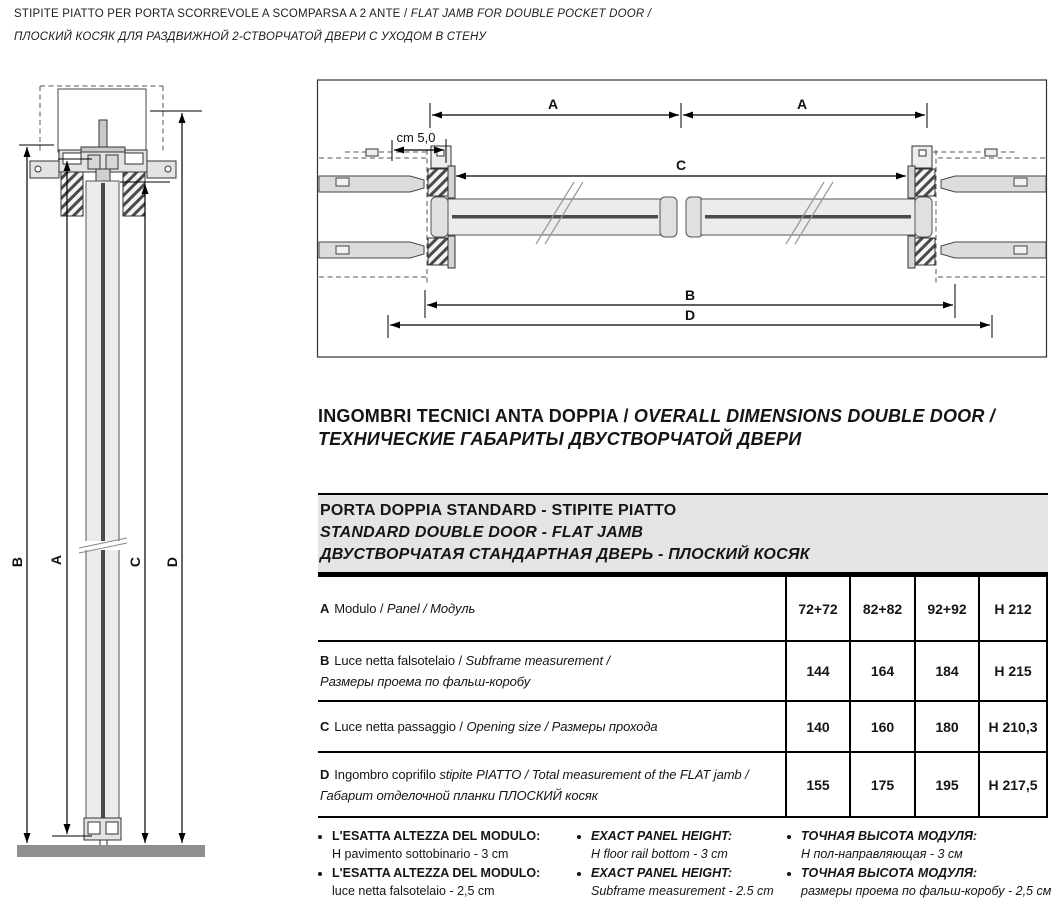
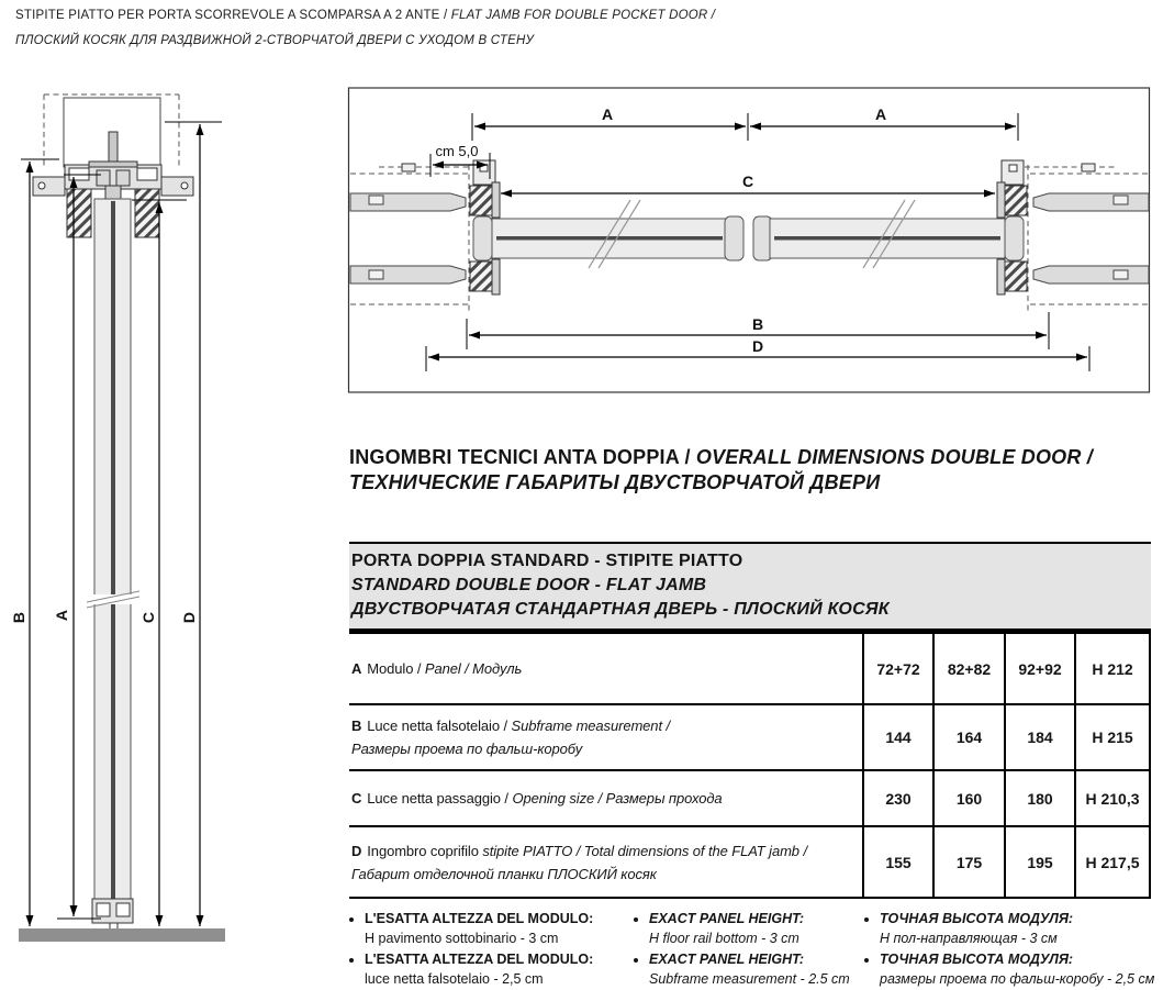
  STIPITE PIATTO PER PORTA SCORREVOLE A SCOMPARSA A 2 ANTE / FLAT JAMB FOR DOUBLE POCKET DOOR /
  ПЛОСКИЙ КОСЯК ДЛЯ РАЗДВИЖНОЙ 2-СТВОРЧАТОЙ ДВЕРИ С УХОДОМ В СТЕНУ
  A
  A
  cm 5,0
  C
  B
  D
  INGOMBRI TECNICI ANTA DOPPIA / OVERALL DIMENSIONS DOUBLE DOOR /
  ТЕХНИЧЕСКИЕ ГАБАРИТЫ ДВУСТВОРЧАТОЙ ДВЕРИ
  PORTA DOPPIA STANDARD - STIPITE PIATTO
  STANDARD DOUBLE DOOR - FLAT JAMB
  ДВУСТВОРЧАТАЯ СТАНДАРТНАЯ ДВЕРЬ - ПЛОСКИЙ КОСЯК
  A Modulo / Panel / Модуль
  72+72
  82+82
  92+92
  H 212
  B Luce netta falsotelaio / Subframe measurement /
  Размеры проема по фальш-коробу
  144
  164
  184
  H 215
  C Luce netta passaggio / Opening size / Размеры прохода
- 140
+ 230
  160
  180
  H 210,3
- D Ingombro coprifilo stipite PIATTO / Total measurement of the FLAT jamb /
+ D Ingombro coprifilo stipite PIATTO / Total dimensions of the FLAT jamb /
  Габарит отделочной планки ПЛОСКИЙ косяк
  155
  175
  195
  H 217,5
  L'ESATTA ALTEZZA DEL MODULO:
  H pavimento sottobinario - 3 cm
  L'ESATTA ALTEZZA DEL MODULO:
  luce netta falsotelaio - 2,5 cm
  EXACT PANEL HEIGHT:
  H floor rail bottom - 3 cm
  EXACT PANEL HEIGHT:
  Subframe measurement - 2.5 cm
  ТОЧНАЯ ВЫСОТА МОДУЛЯ:
  Н пол-направляющая - 3 см
  ТОЧНАЯ ВЫСОТА МОДУЛЯ:
  размеры проема по фальш-коробу - 2,5 см
